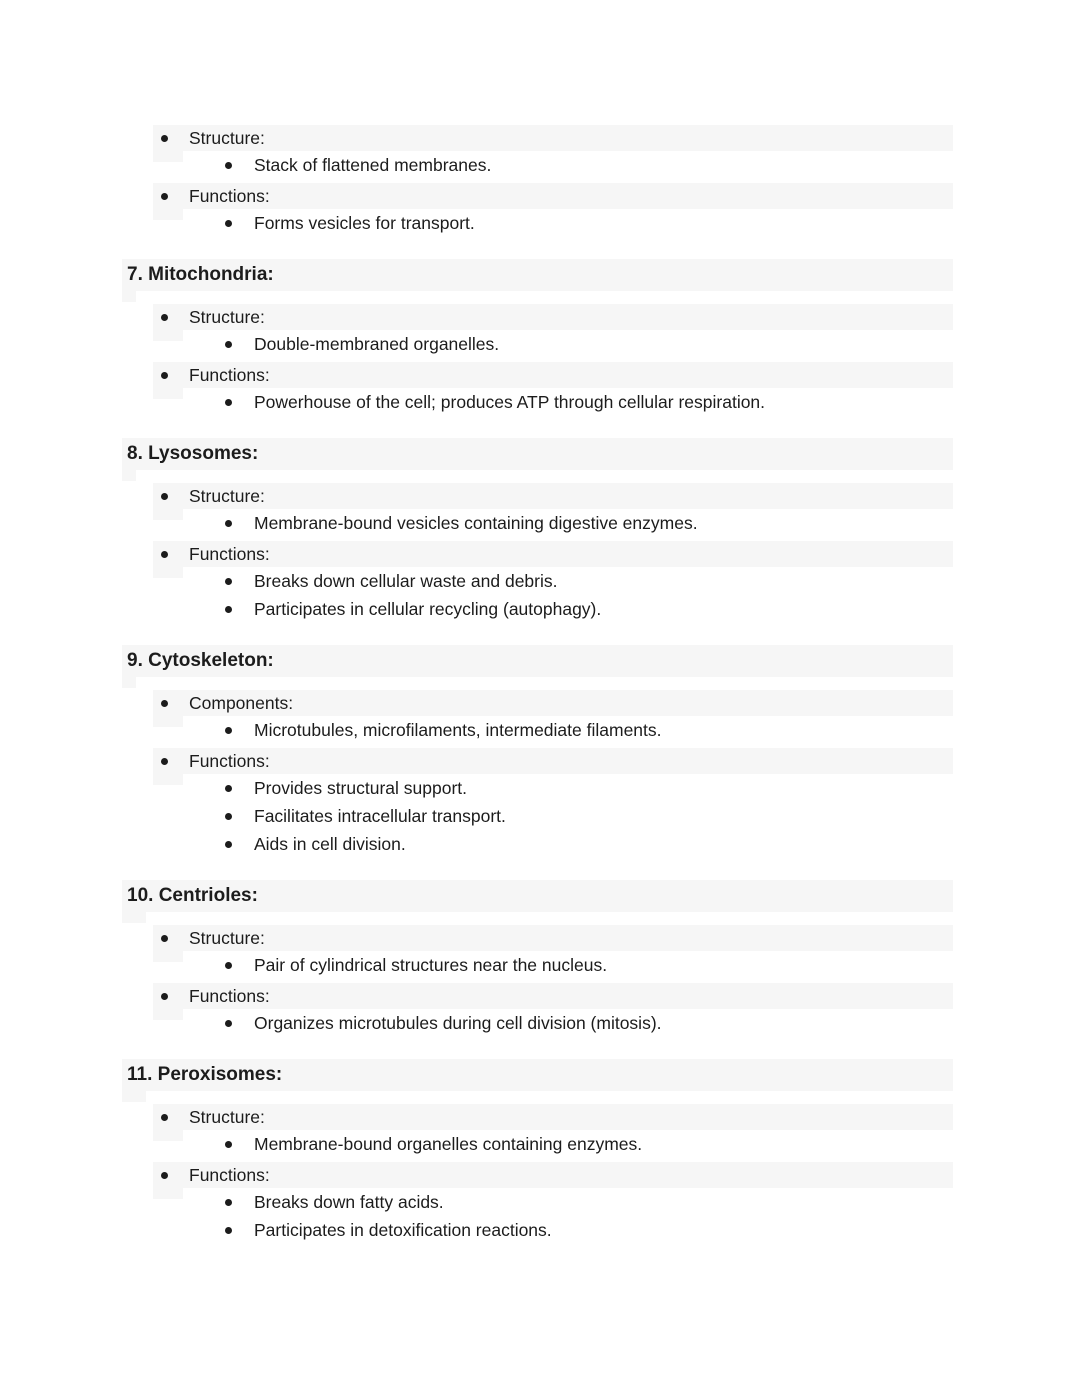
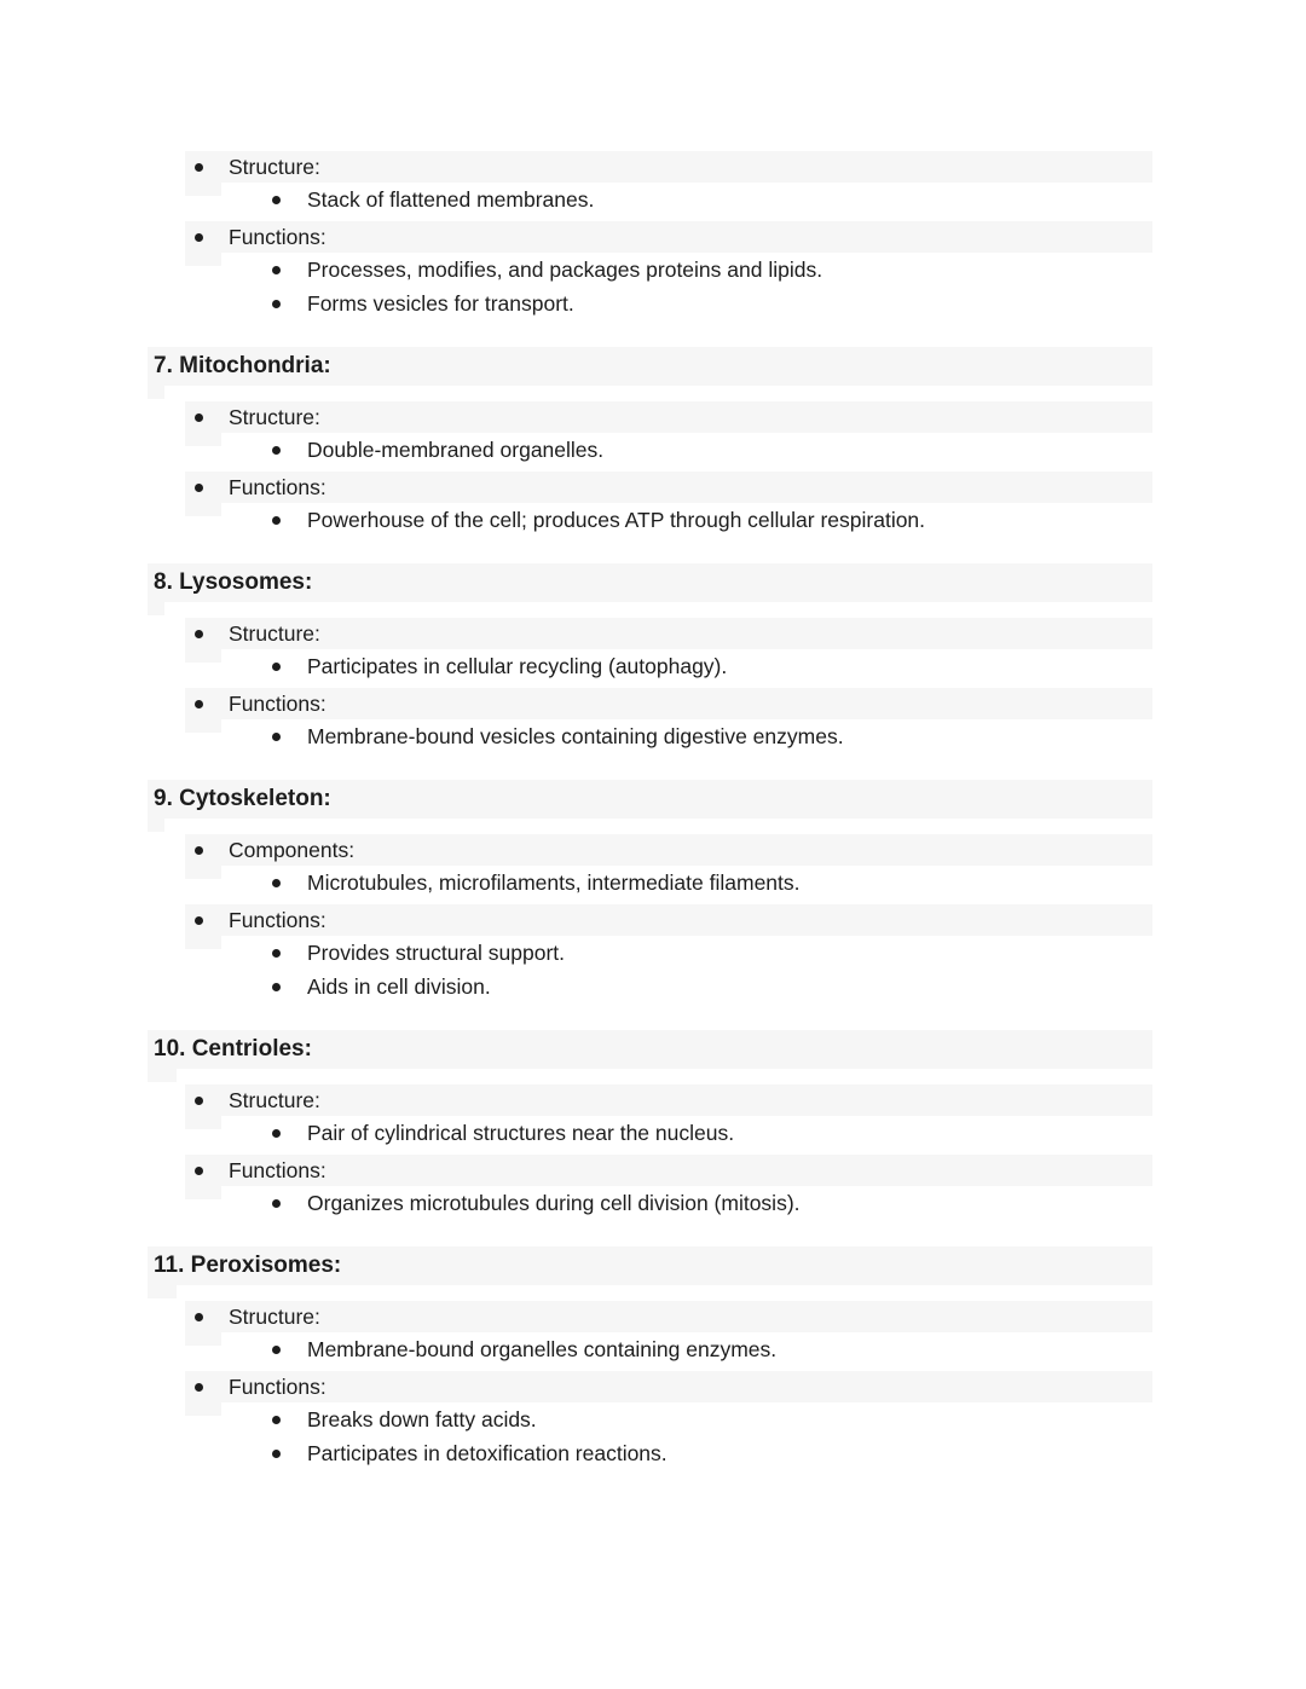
  Structure:
  Stack of flattened membranes.
  Functions:
+ Processes, modifies, and packages proteins and lipids.
  Forms vesicles for transport.
  7. Mitochondria:
  Structure:
  Double-membraned organelles.
  Functions:
  Powerhouse of the cell; produces ATP through cellular respiration.
  8. Lysosomes:
  Structure:
- Membrane-bound vesicles containing digestive enzymes.
+ Participates in cellular recycling (autophagy).
  Functions:
- Breaks down cellular waste and debris.
- Participates in cellular recycling (autophagy).
+ Membrane-bound vesicles containing digestive enzymes.
  9. Cytoskeleton:
  Components:
  Microtubules, microfilaments, intermediate filaments.
  Functions:
  Provides structural support.
- Facilitates intracellular transport.
  Aids in cell division.
  10. Centrioles:
  Structure:
  Pair of cylindrical structures near the nucleus.
  Functions:
  Organizes microtubules during cell division (mitosis).
  11. Peroxisomes:
  Structure:
  Membrane-bound organelles containing enzymes.
  Functions:
  Breaks down fatty acids.
  Participates in detoxification reactions.
